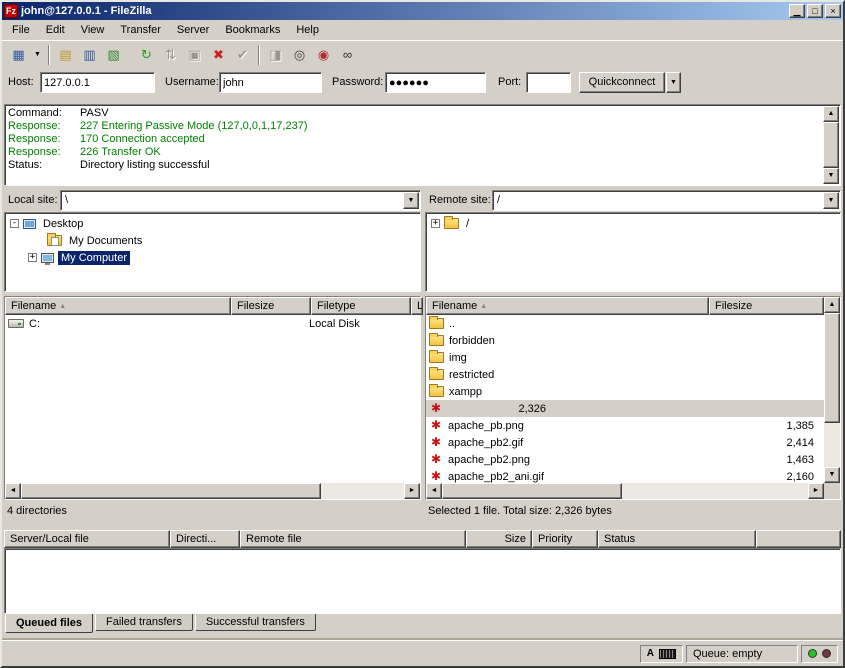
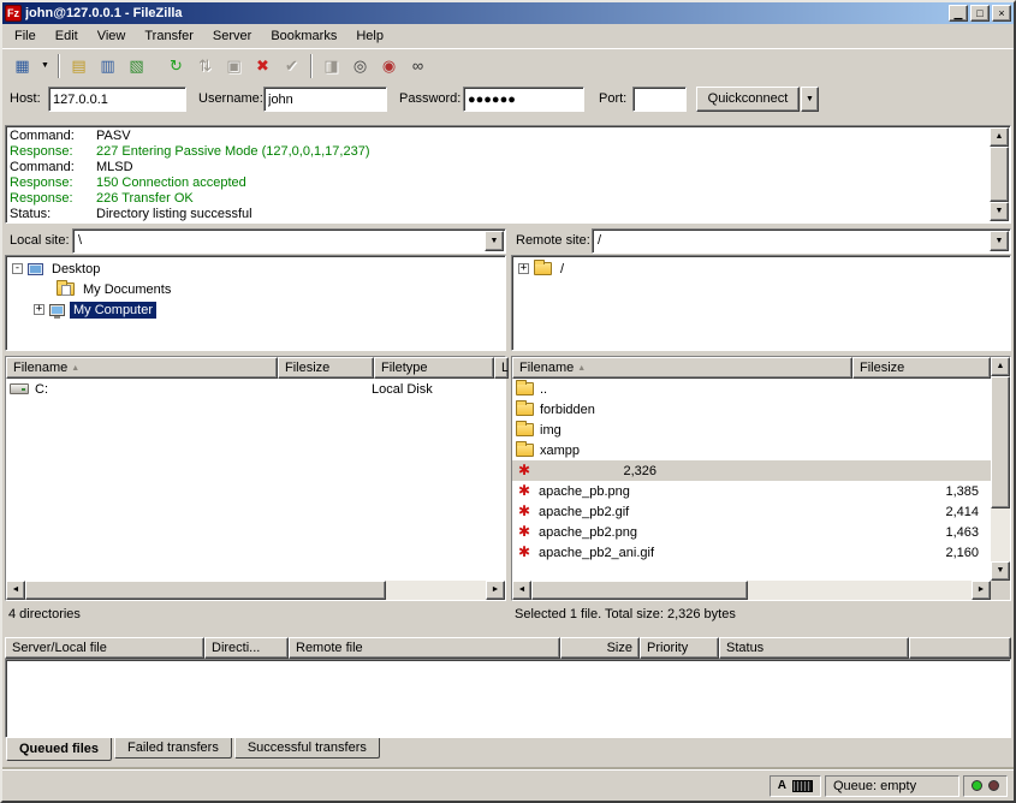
  Fz
  john@127.0.0.1 - FileZilla
  ▁
  □
  ×
  File
  Edit
  View
  Transfer
  Server
  Bookmarks
  Help
  ▦
  ▤
  ▥
  ▧
  ↻
  ⇅
  ▣
  ✖
  ✔
  ◨
  ◎
  ◉
  ∞
  Host:
  127.0.0.1
  Username:
  john
  Password:
  ●●●●●●
  Port:
  Quickconnect
  Command: PASV
  Response: 227 Entering Passive Mode (127,0,0,1,17,237)
+ Command: MLSD
- Response: 170 Connection accepted
+ Response: 150 Connection accepted
  Response: 226 Transfer OK
  Status: Directory listing successful
  Local site:
  \
  Remote site:
  /
  -
  Desktop
  My Documents
  +
  My Computer
  +
  /
  Filename
  Filesize
  Filetype
  C:
  Local Disk
  Filename
  Filesize
  ..
  forbidden
  img
- restricted
  xampp
  ✱
  2,326
  ✱
  apache_pb.png
  1,385
  ✱
  apache_pb2.gif
  2,414
  ✱
  apache_pb2.png
  1,463
  ✱
  apache_pb2_ani.gif
  2,160
  4 directories
  Selected 1 file. Total size: 2,326 bytes
  Server/Local file
  Directi...
  Remote file
  Size
  Priority
  Status
  Queued files
  Failed transfers
  Successful transfers
  A
  Queue: empty
